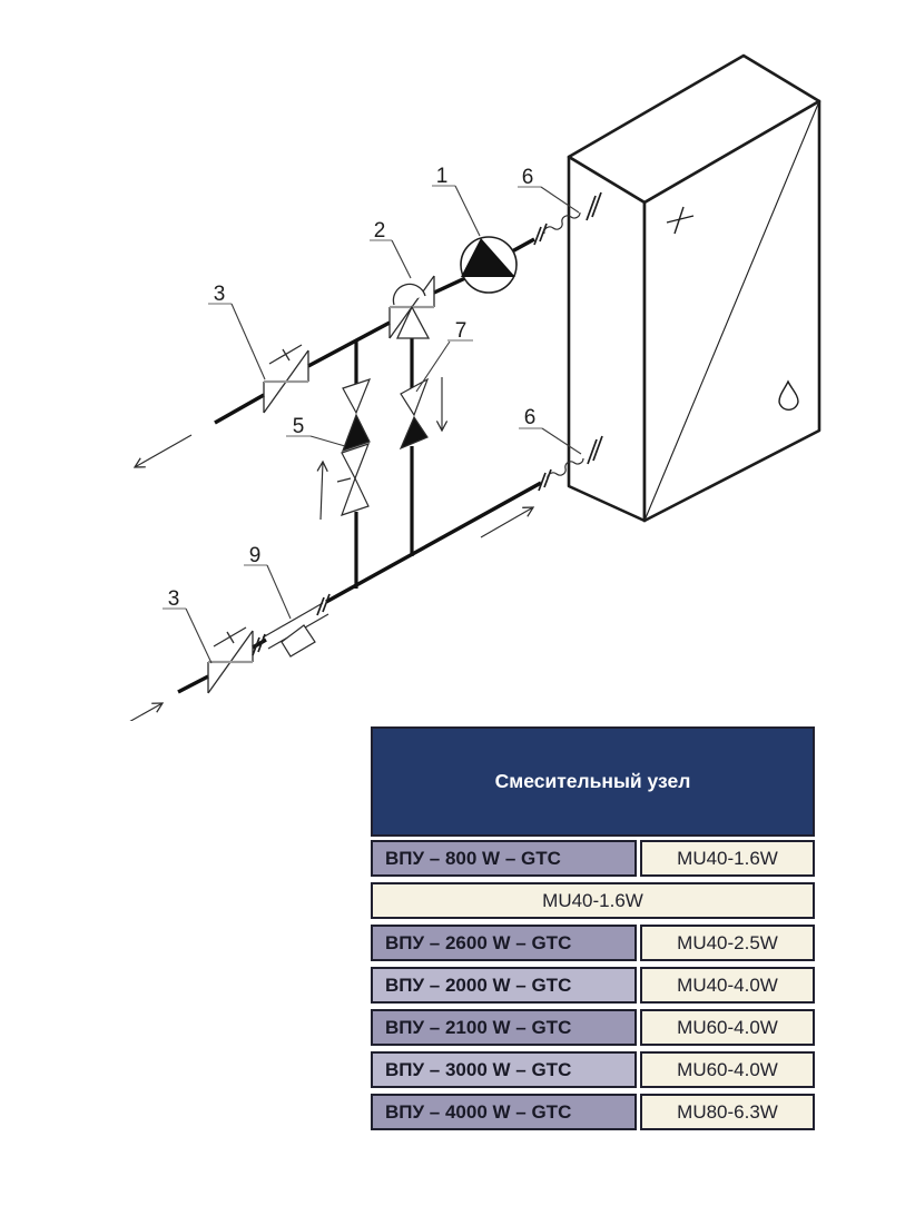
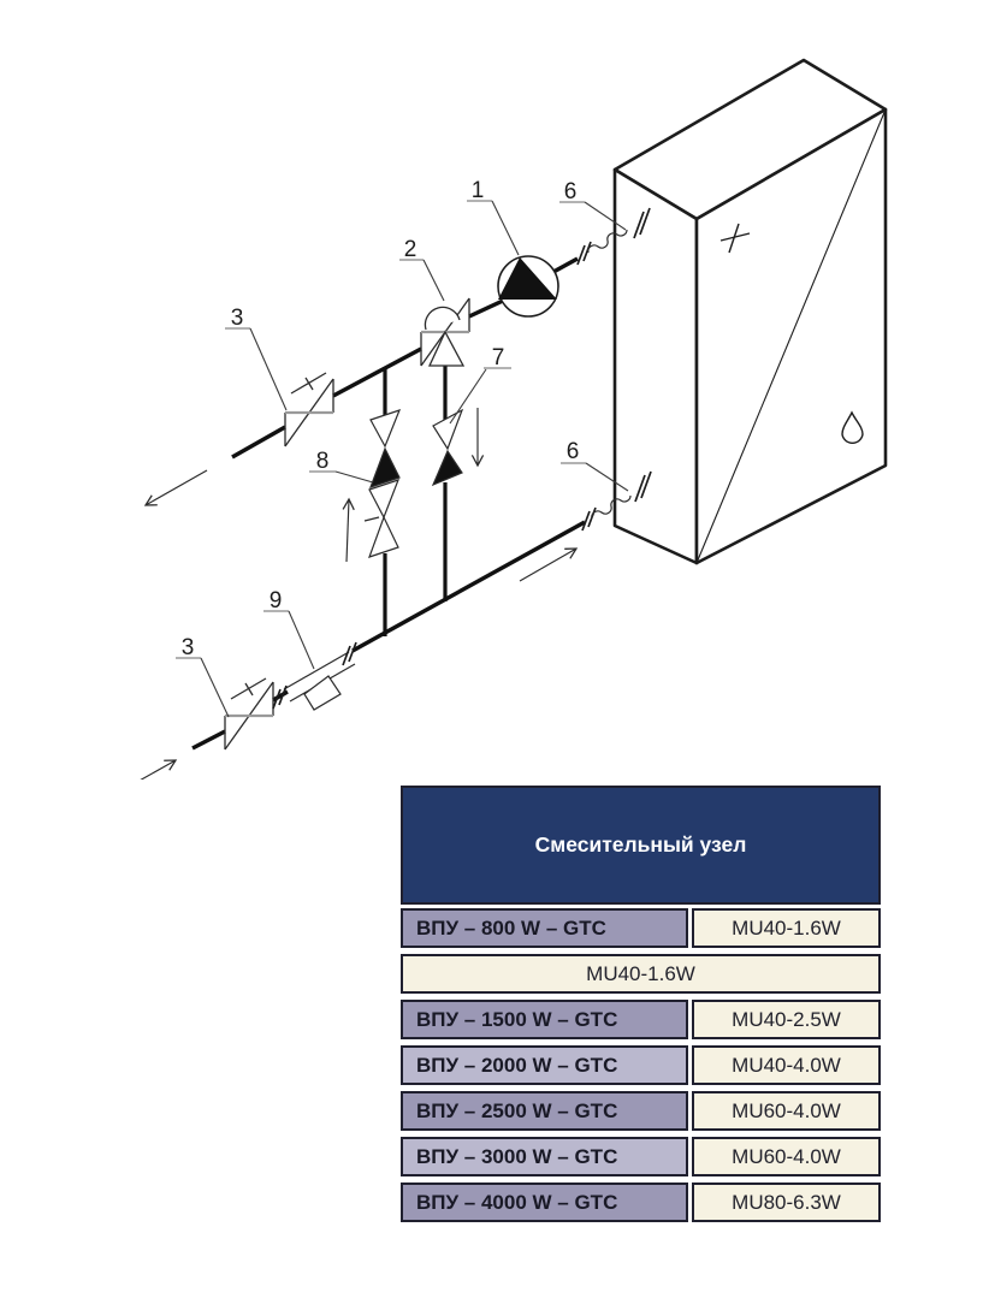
  1
  6
  2
  3
  7
- 5
+ 8
  6
  9
  3
  Смесительный узел
  ВПУ – 800 W – GTC
  MU40-1.6W
  MU40-1.6W
- ВПУ – 2600 W – GTC
+ ВПУ – 1500 W – GTC
  MU40-2.5W
  ВПУ – 2000 W – GTC
  MU40-4.0W
- ВПУ – 2100 W – GTC
+ ВПУ – 2500 W – GTC
  MU60-4.0W
  ВПУ – 3000 W – GTC
  MU60-4.0W
  ВПУ – 4000 W – GTC
  MU80-6.3W
